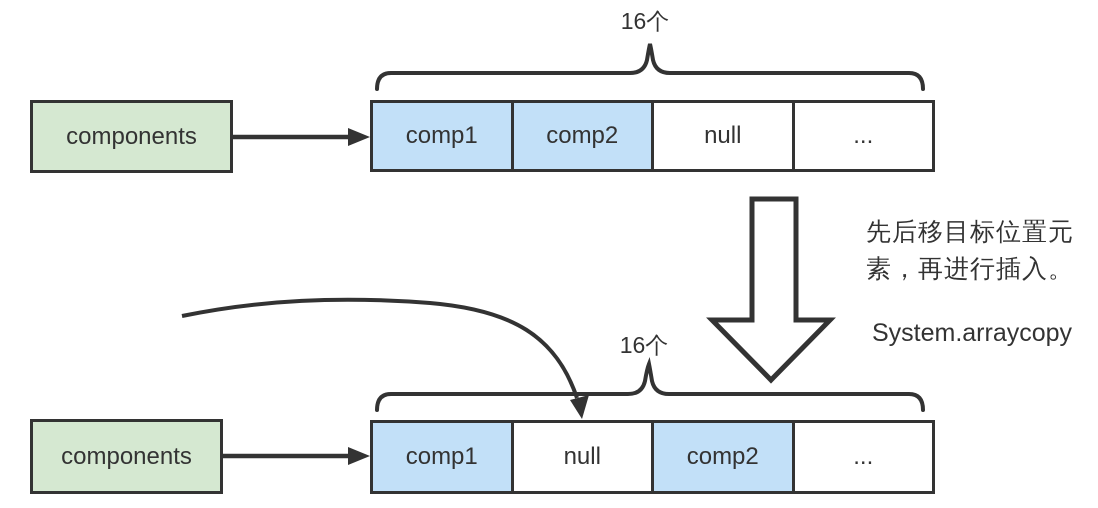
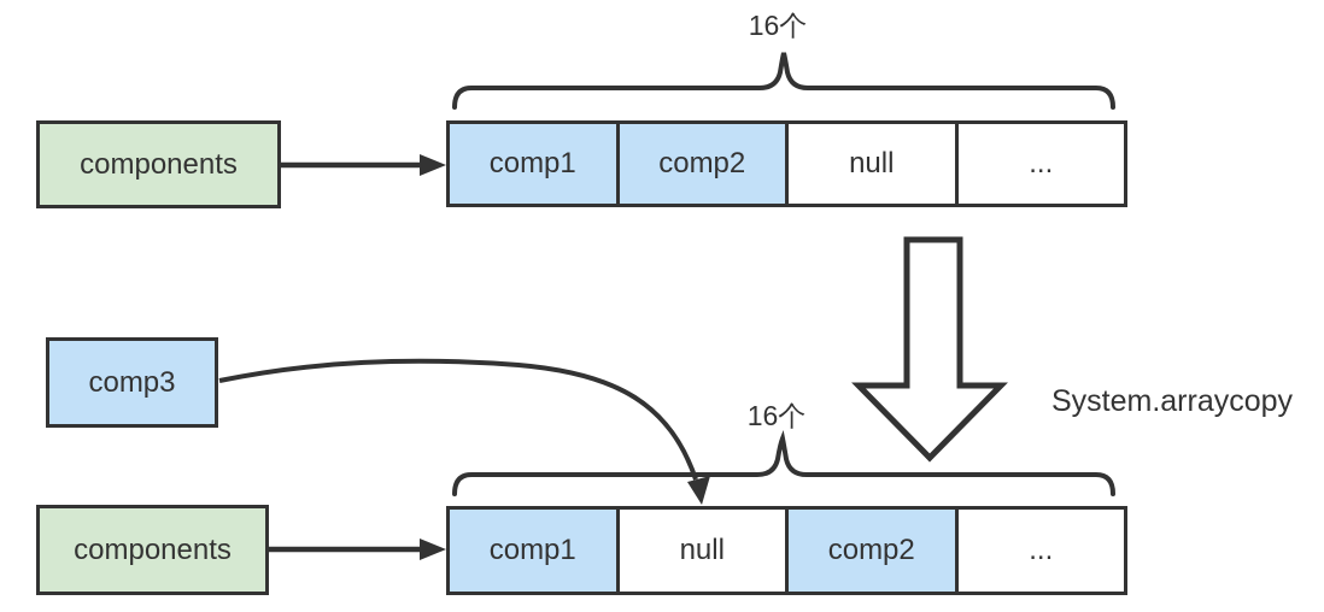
  16个
  components
  comp1
  comp2
  null
  ...
- 先后移目标位置元素，再进行插入。
  System.arraycopy
+ comp3
  16个
  components
  comp1
  null
  comp2
  ...
